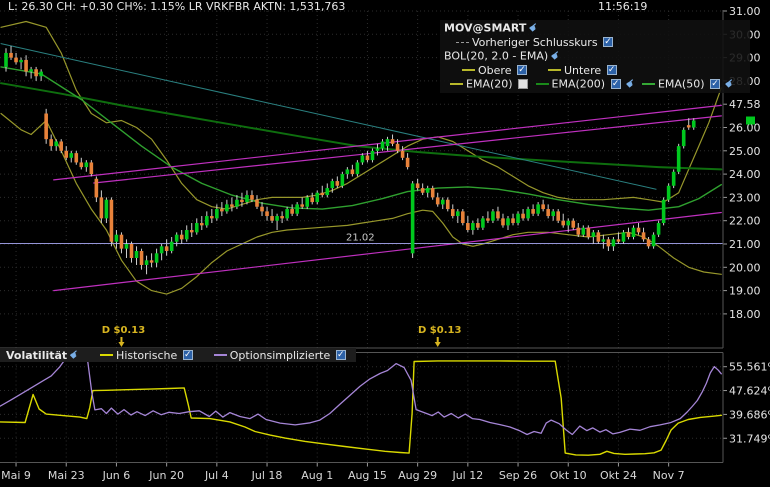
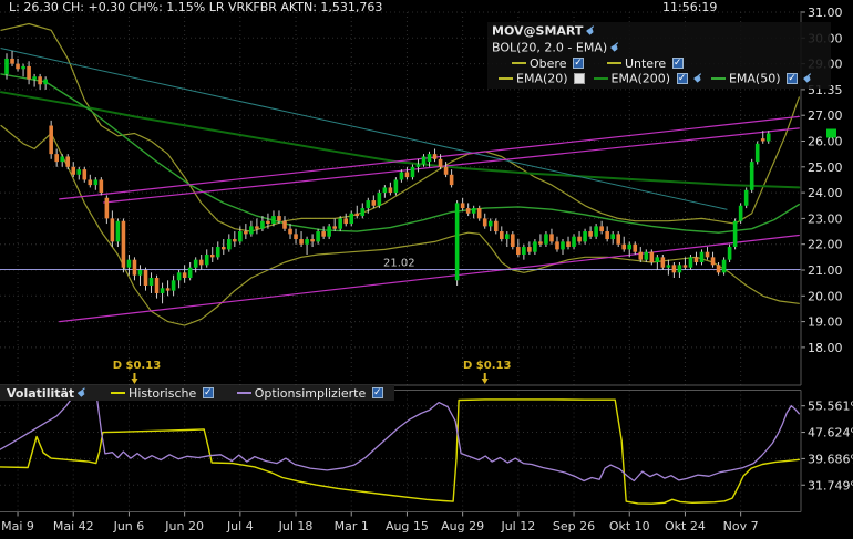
  L: 26.30 CH: +0.30 CH%: 1.15% LR VRKFBR AKTN: 1,531,763
  11:56:19
  31.00
  30.00
  29.00
- 28.00
+ 51.35
- 47.58
+ 27.00
  26.00
  25.00
  24.00
  23.00
  22.00
  21.00
  20.00
  19.00
  18.00
  55.561
  47.624
  39.686
  31.749
  Mai 9
- Mai 23
+ Mai 42
  Jun 6
  Jun 20
  Jul 4
  Jul 18
- Aug 1
+ Mar 1
  Aug 15
  Aug 29
  Jul 12
  Sep 26
  Okt 10
  Okt 24
  Nov 7
  21.02
  D $0.13
  D $0.13
- Vorheriger Schlusskurs ✓
  Obere ✓ Untere ✓
